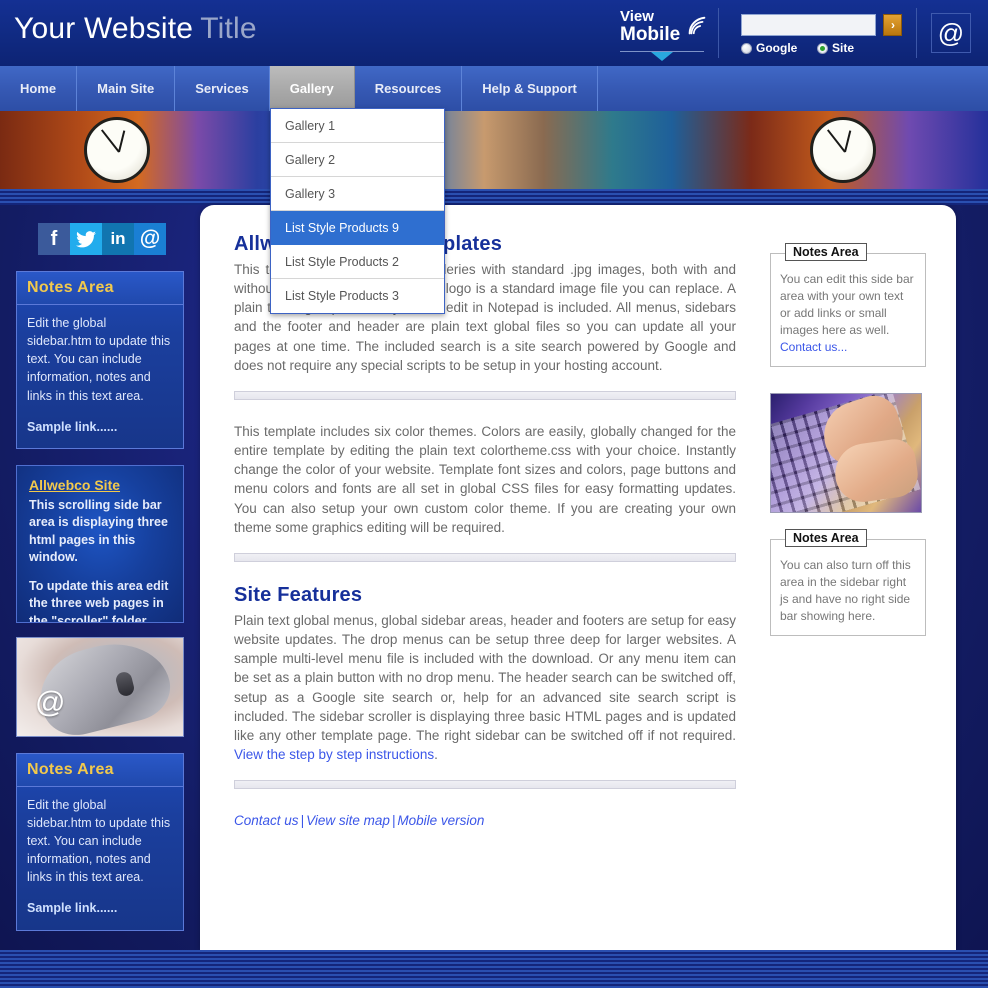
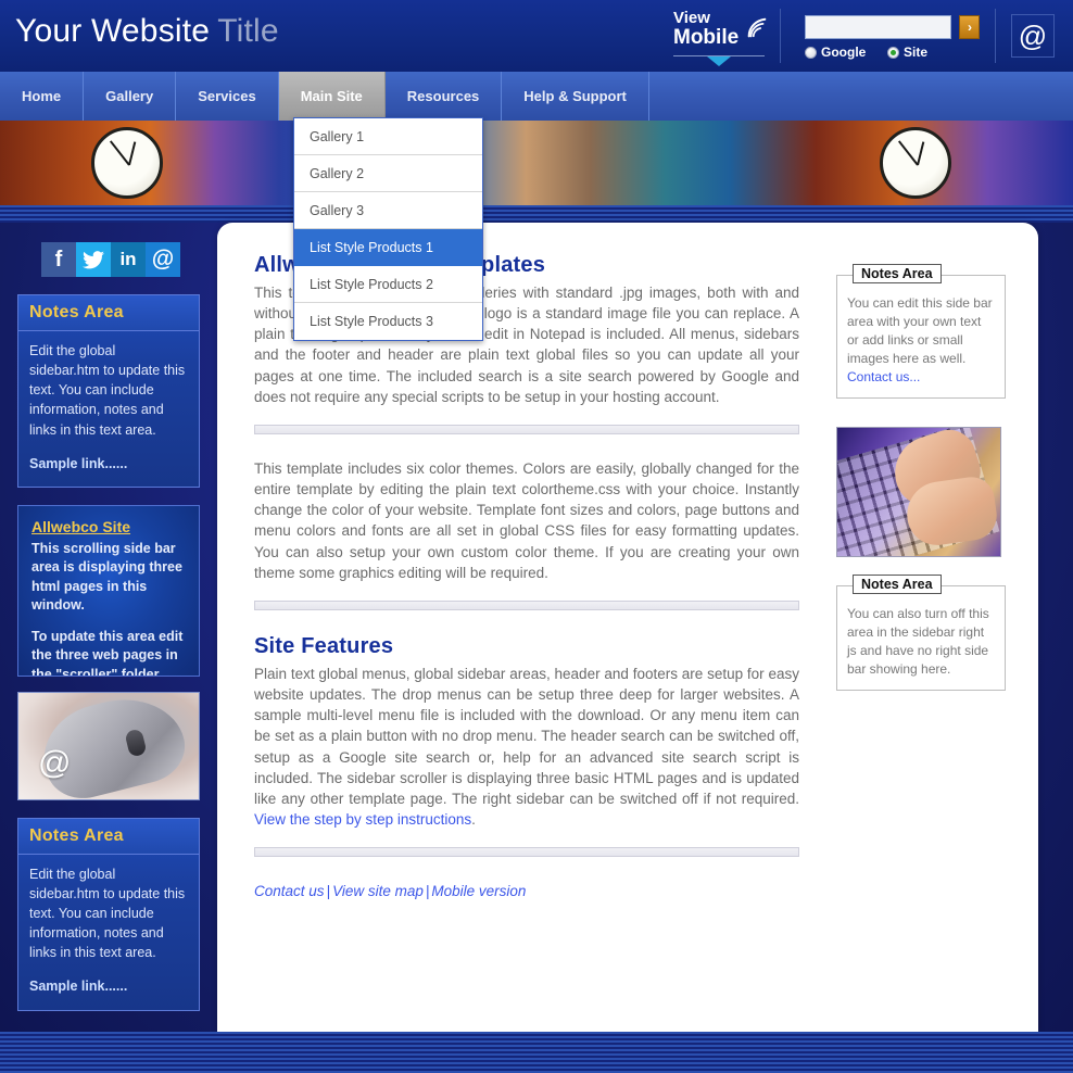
  Your Website Title
  View
  Mobile
  ›
  Google Site
  @
  Home
- Main Site
+ Gallery
  Services
- Gallery
+ Main Site
  Resources
  Help & Support
  f
  in
  @
  Notes Area
  Edit the global sidebar.htm to update this text. You can include information, notes and links in this text area.
  Sample link......
  Allwebco Site
  This scrolling side bar area is displaying three html pages in this window.
  @
  Notes Area
  Edit the global sidebar.htm to update this text. You can include information, notes and links in this text area.
  Sample link......
  This teries with standard .jpg images, both with and witho logo is a standard image file you can replace. A plain edit in Notepad is included. All menus, sidebars and the footer and header are plain text global files so you can update all your pages at one time. The included search is a site search powered by Google and does not require any special scripts to be setup in your hosting account.
  This template includes six color themes. Colors are easily, globally changed for the entire template by editing the plain text colortheme.css with your choice. Instantly change the color of your website. Template font sizes and colors, page buttons and menu colors and fonts are all set in global CSS files for easy formatting updates. You can also setup your own custom color theme. If you are creating your own theme some graphics editing will be required.
  Site Features
  Plain text global menus, global sidebar areas, header and footers are setup for easy website updates. The drop menus can be setup three deep for larger websites. A sample multi-level menu file is included with the download. Or any menu item can be set as a plain button with no drop menu. The header search can be switched off, setup as a Google site search or, help for an advanced site search script is included. The sidebar scroller is displaying three basic HTML pages and is updated like any other template page. The right sidebar can be switched off if not required. View the step by step instructions.
  Contact us | View site map | Mobile version
  Notes Area
  You can edit this side bar area with your own text or add links or small images here as well.
  Contact us...
  Notes Area
  You can also turn off this area in the sidebar right js and have no right side bar showing here.
  Gallery 1
  Gallery 2
  Gallery 3
- List Style Products 9
+ List Style Products 1
  List Style Products 2
  List Style Products 3
